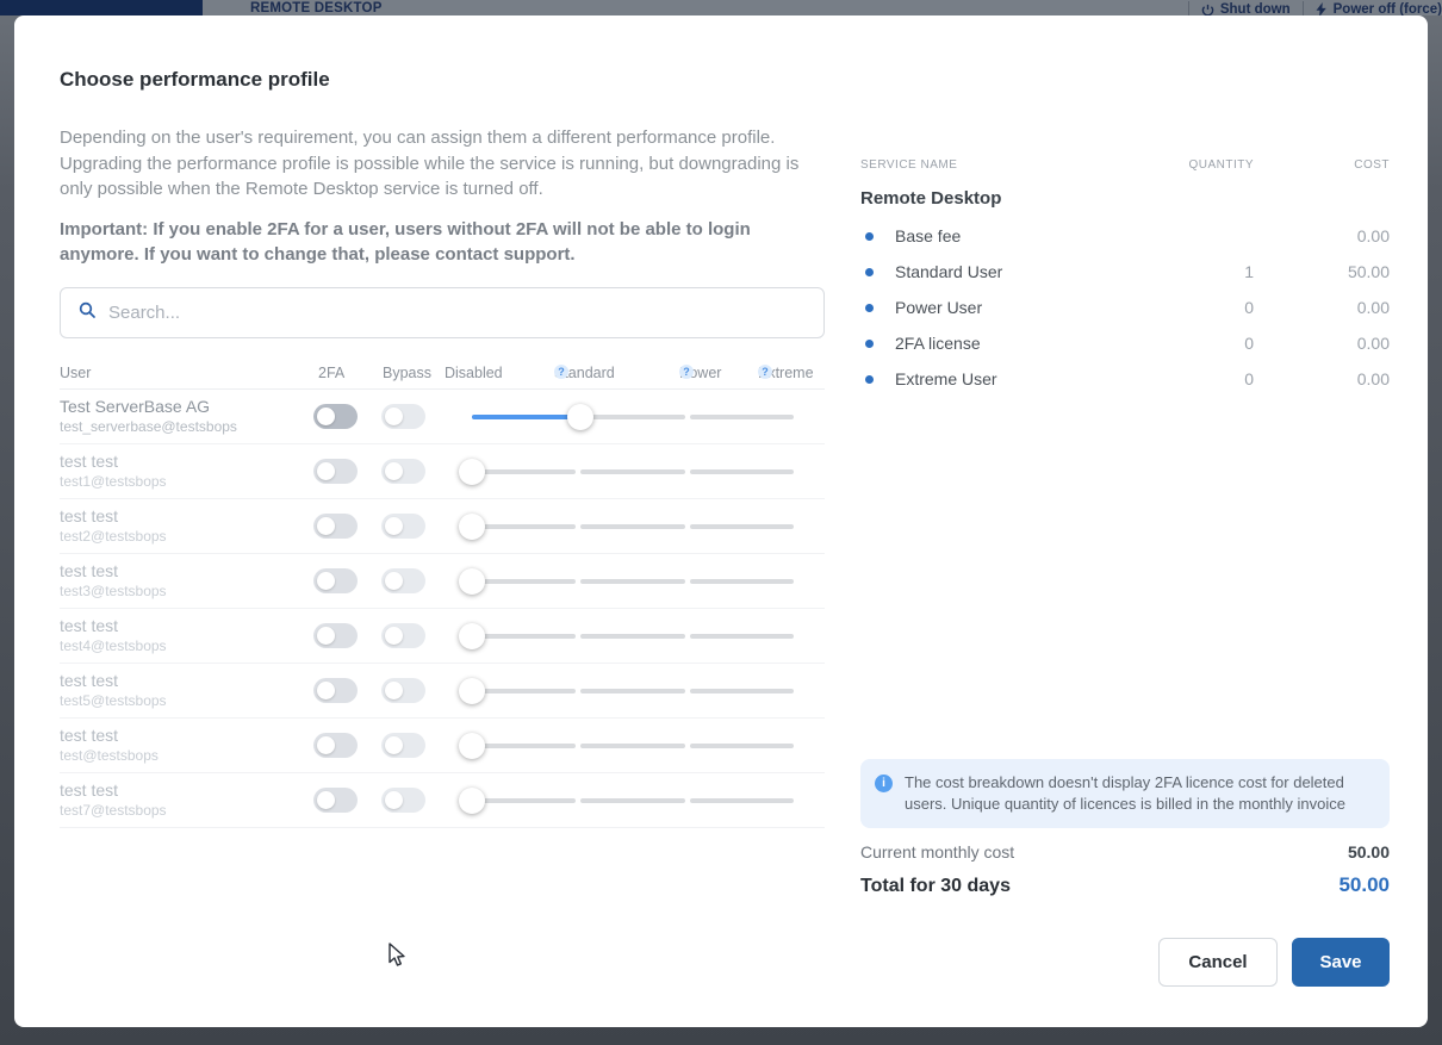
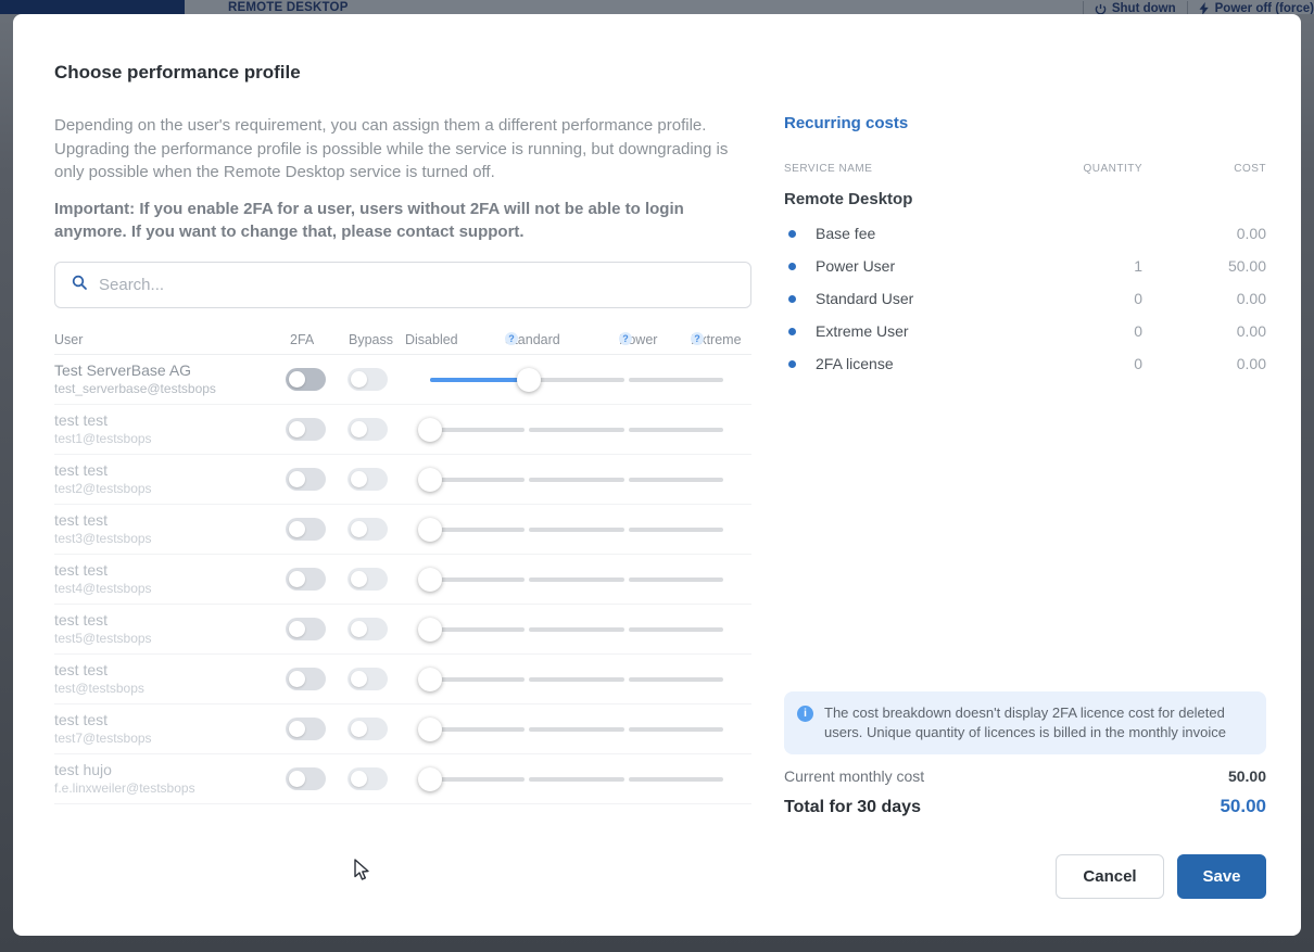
  REMOTE DESKTOP
  Shut down
  Power off (force)
  Choose performance profile
  Depending on the user's requirement, you can assign them a different performance profile. Upgrading the performance profile is possible while the service is running, but downgrading is only possible when the Remote Desktop service is turned off.
  Important: If you enable 2FA for a user, users without 2FA will not be able to login anymore. If you want to change that, please contact support.
  Search...
  User
  2FA
  Bypass
  Disabled
  andard
  ?
  ?
  treme
  ?
  Test ServerBase AG
  test_serverbase@testsbops
  test test
  test1@testsbops
  test test
  test2@testsbops
  test test
  test3@testsbops
  test test
  test4@testsbops
  test test
  test5@testsbops
  test test
  test@testsbops
  test test
  test7@testsbops
+ test hujo
+ f.e.linxweiler@testsbops
+ Recurring costs
  SERVICE NAME
  QUANTITY
  COST
  Remote Desktop
  Base fee
  0.00
- Standard User
+ Power User
  1
  50.00
- Power User
+ Standard User
  0
  0.00
- 2FA license
+ Extreme User
  0
  0.00
- Extreme User
+ 2FA license
  0
  0.00
  i
  The cost breakdown doesn't display 2FA licence cost for deleted users. Unique quantity of licences is billed in the monthly invoice
  Current monthly cost
  50.00
  Total for 30 days
  50.00
  Cancel
  Save
